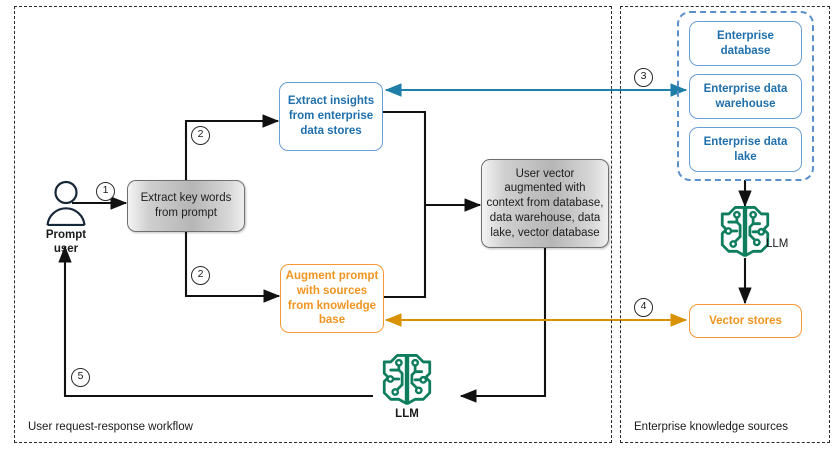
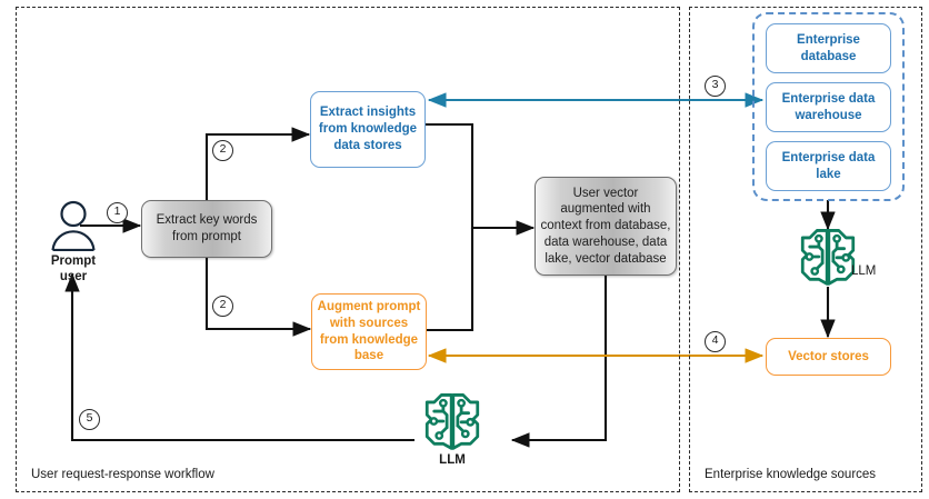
  User request-response workflow
  Enterprise knowledge sources
  Prompt
  user
  Extract key words from prompt
  User vector augmented with context from database, data warehouse, data lake, vector database
- Extract insights from enterprise data stores
+ Extract insights from knowledge data stores
  Augment prompt with sources from knowledge base
  Enterprise database
  Enterprise data warehouse
  Enterprise data lake
  Vector stores
  LLM
  LLM
  1
  2
  2
  3
  4
  5
